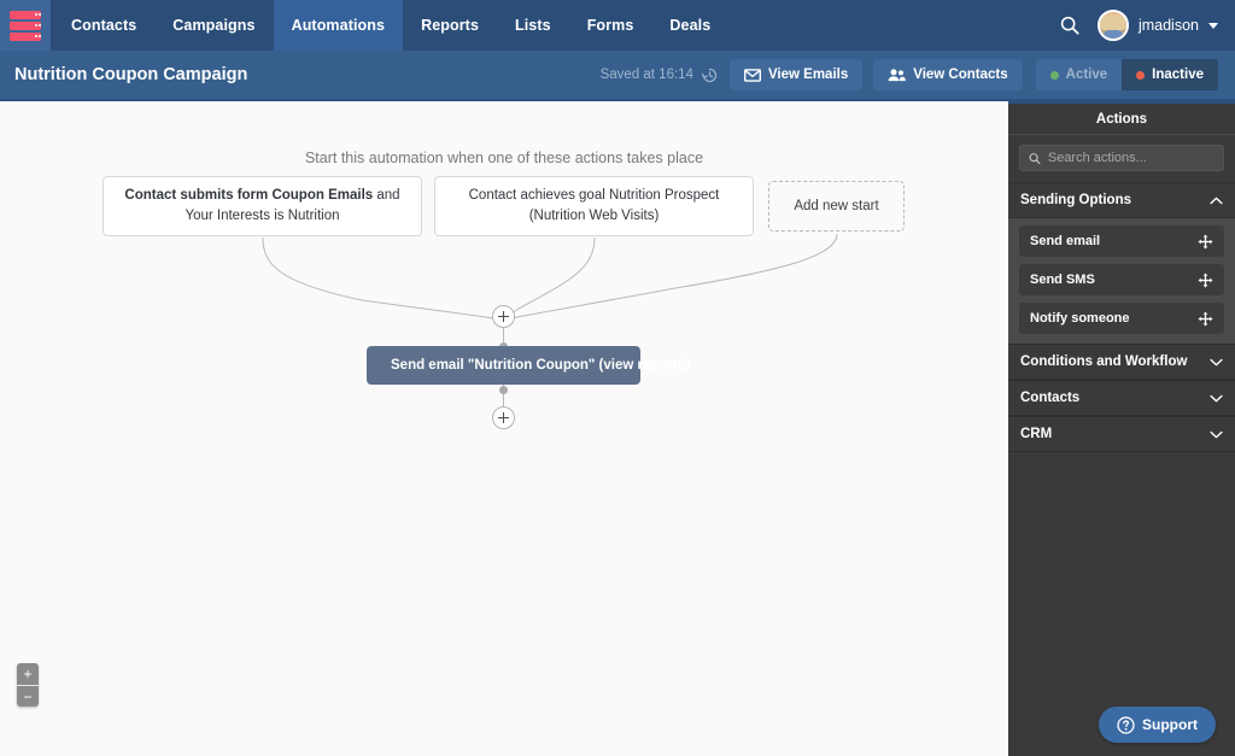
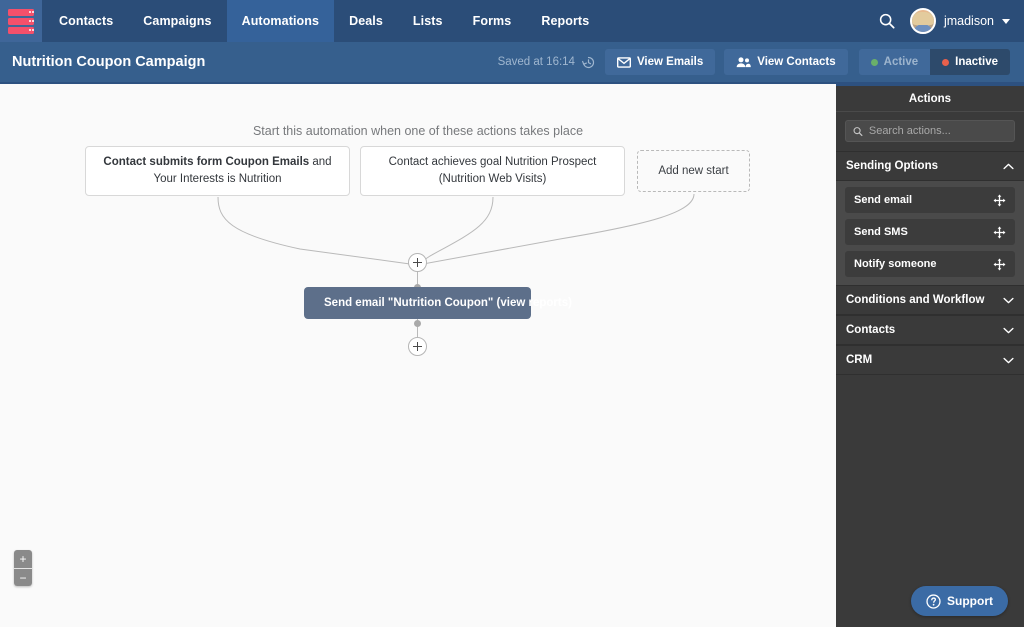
  Contacts
  Campaigns
  Automations
- Reports
+ Deals
  Lists
  Forms
- Deals
+ Reports
  jmadison
  Nutrition Coupon Campaign
  Saved at 16:14
  View Emails
  View Contacts
  Active
  Inactive
  Start this automation when one of these actions takes place
  Contact submits form Coupon Emails and Your Interests is Nutrition
  Contact achieves goal Nutrition Prospect (Nutrition Web Visits)
  Add new start
  Send email "Nutrition Coupon" (view reports)
  +
  −
  Actions
  Search actions...
  Sending Options
  Send email
  Send SMS
  Notify someone
  Conditions and Workflow
  Contacts
  CRM
  Support
